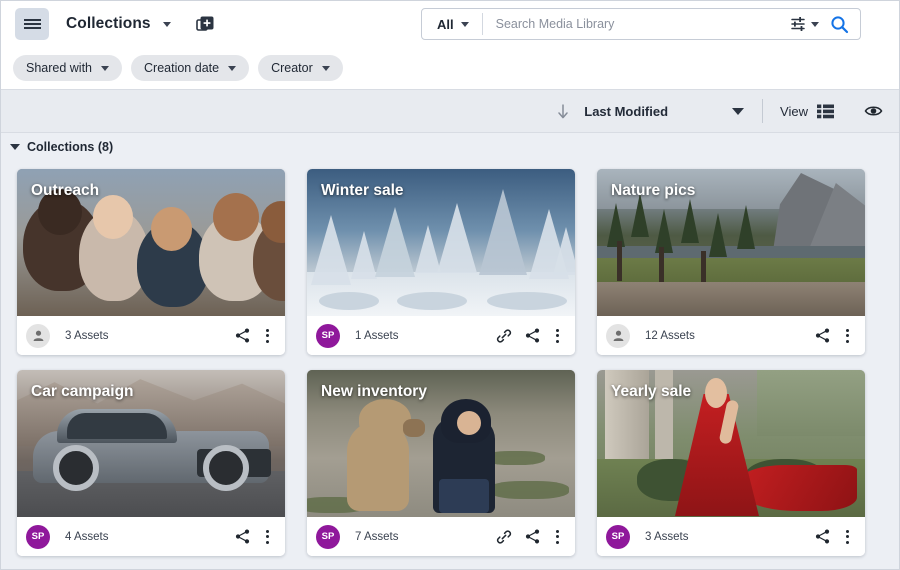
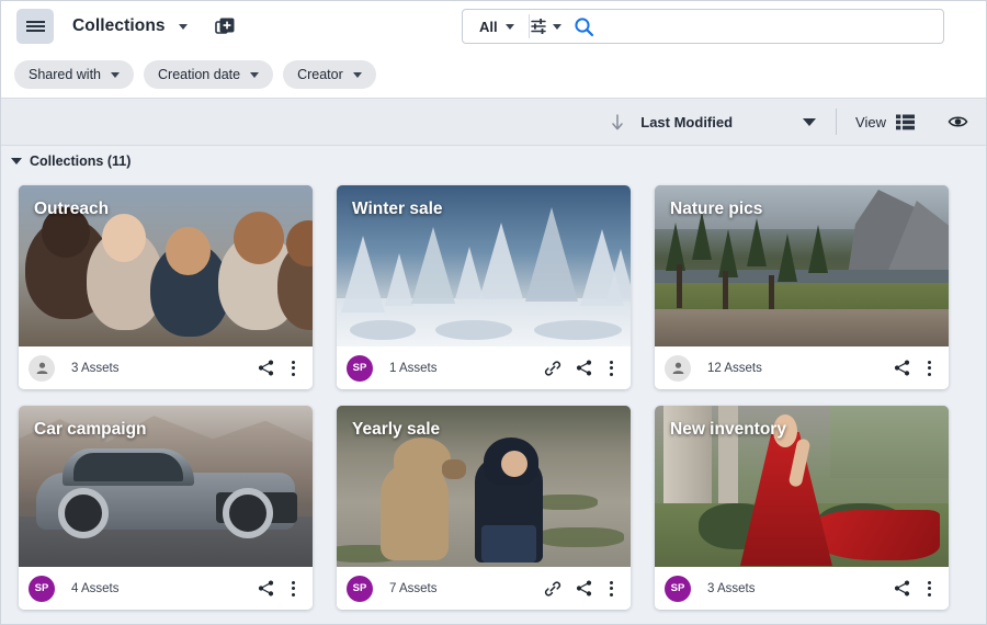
  Collections
  All
- Search Media Library
  Shared with
  Creation date
  Creator
  Last Modified
  View
- Collections (8)
+ Collections (11)
  Outreach
  3 Assets
  Winter sale
  SP
  1 Assets
  Nature pics
  12 Assets
  Car campaign
  SP
  4 Assets
- New inventory
+ Yearly sale
  SP
  7 Assets
- Yearly sale
+ New inventory
  SP
  3 Assets
